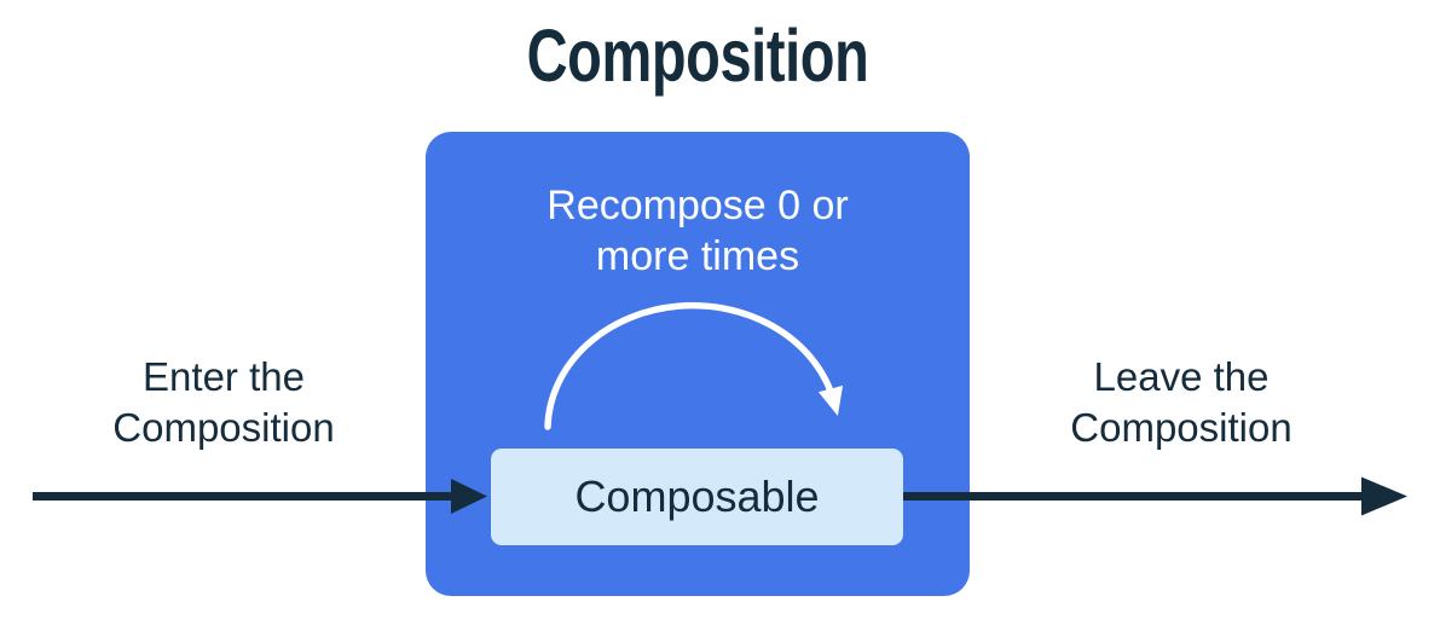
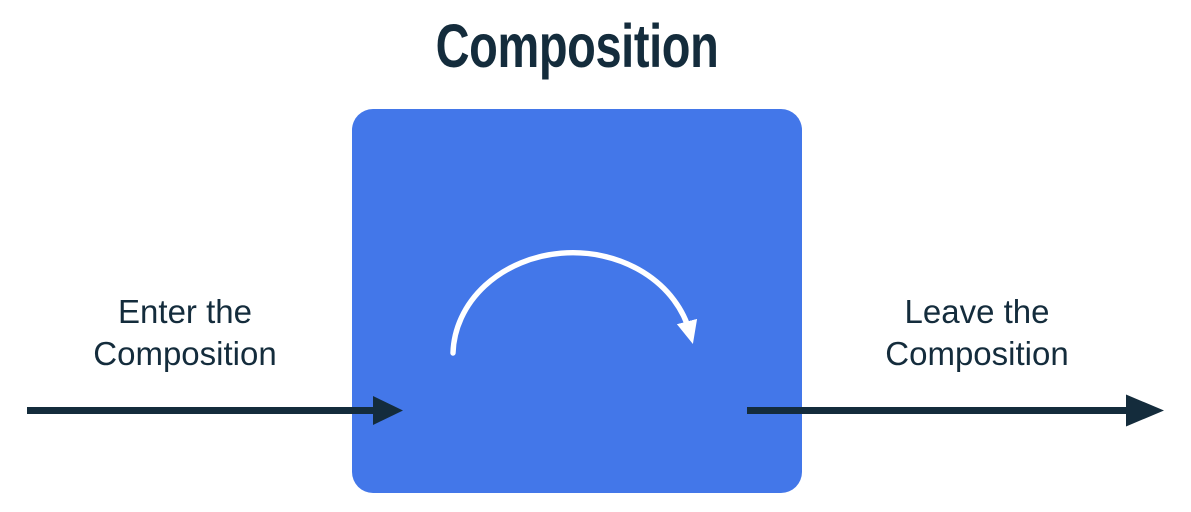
  Composition
- Recompose 0 or
- more times
- Composable
  Enter the
  Composition
  Leave the
  Composition
